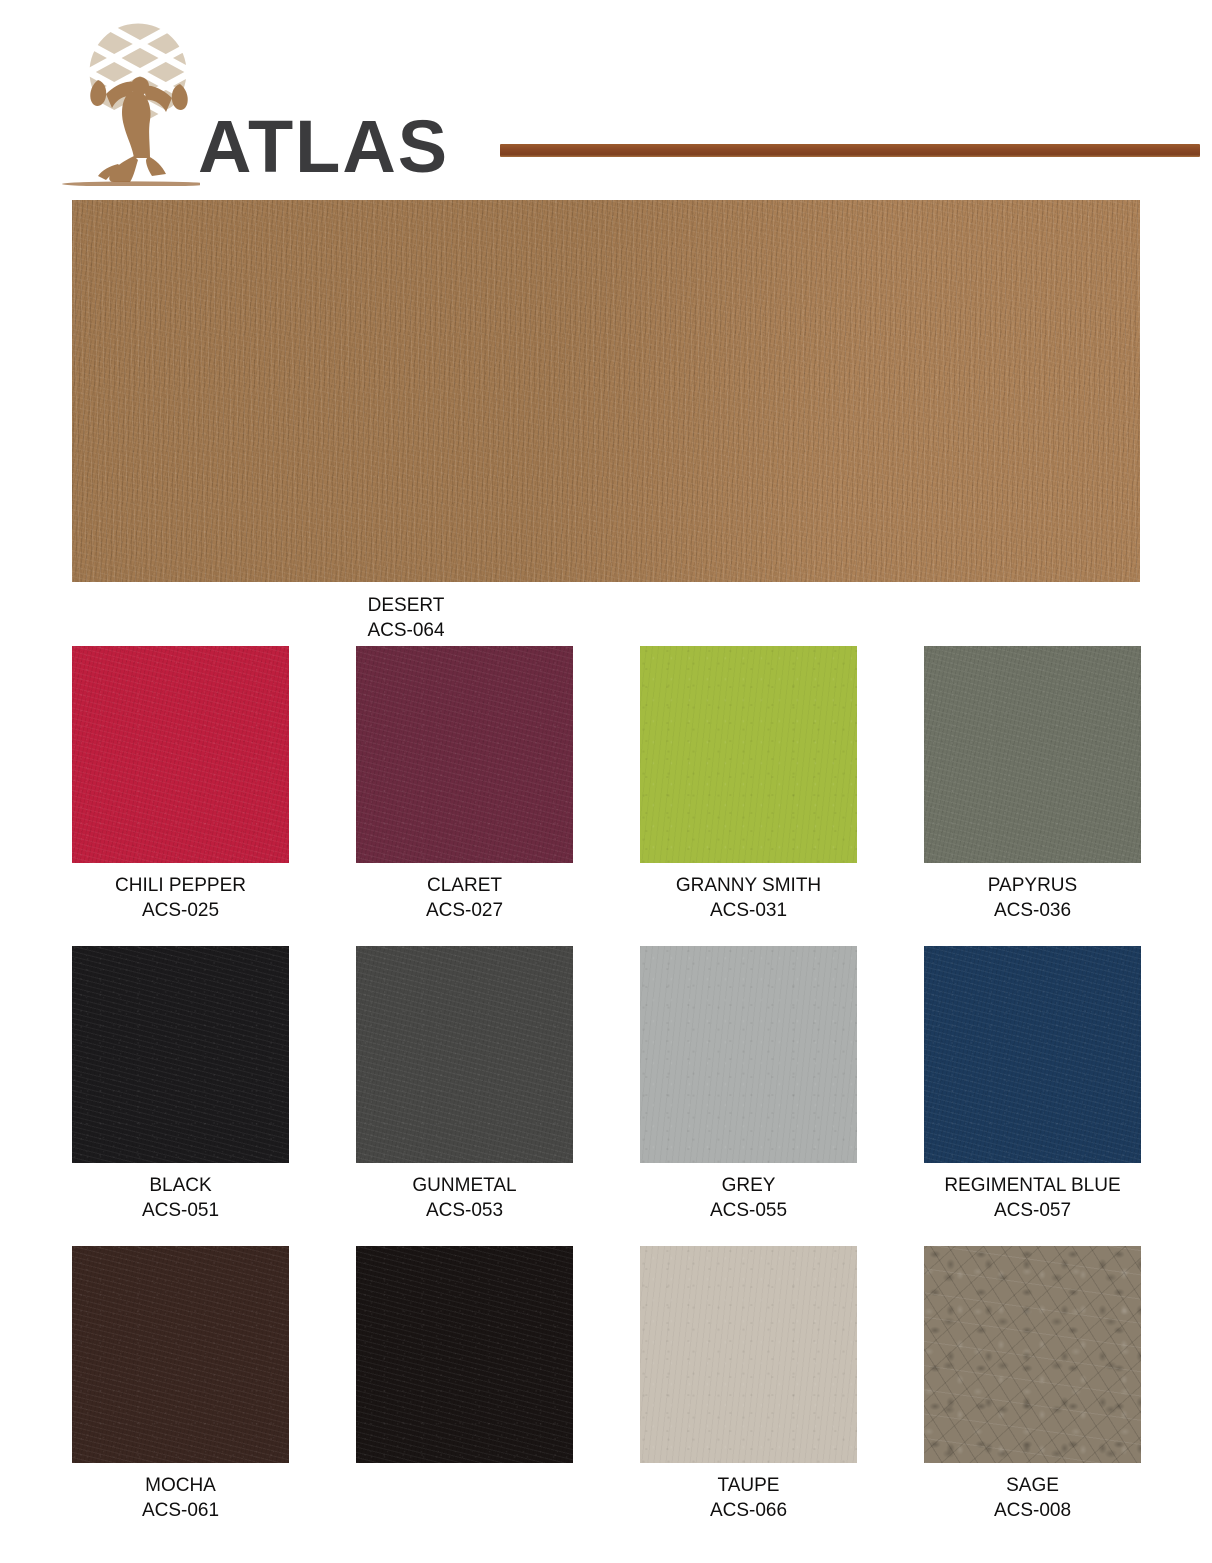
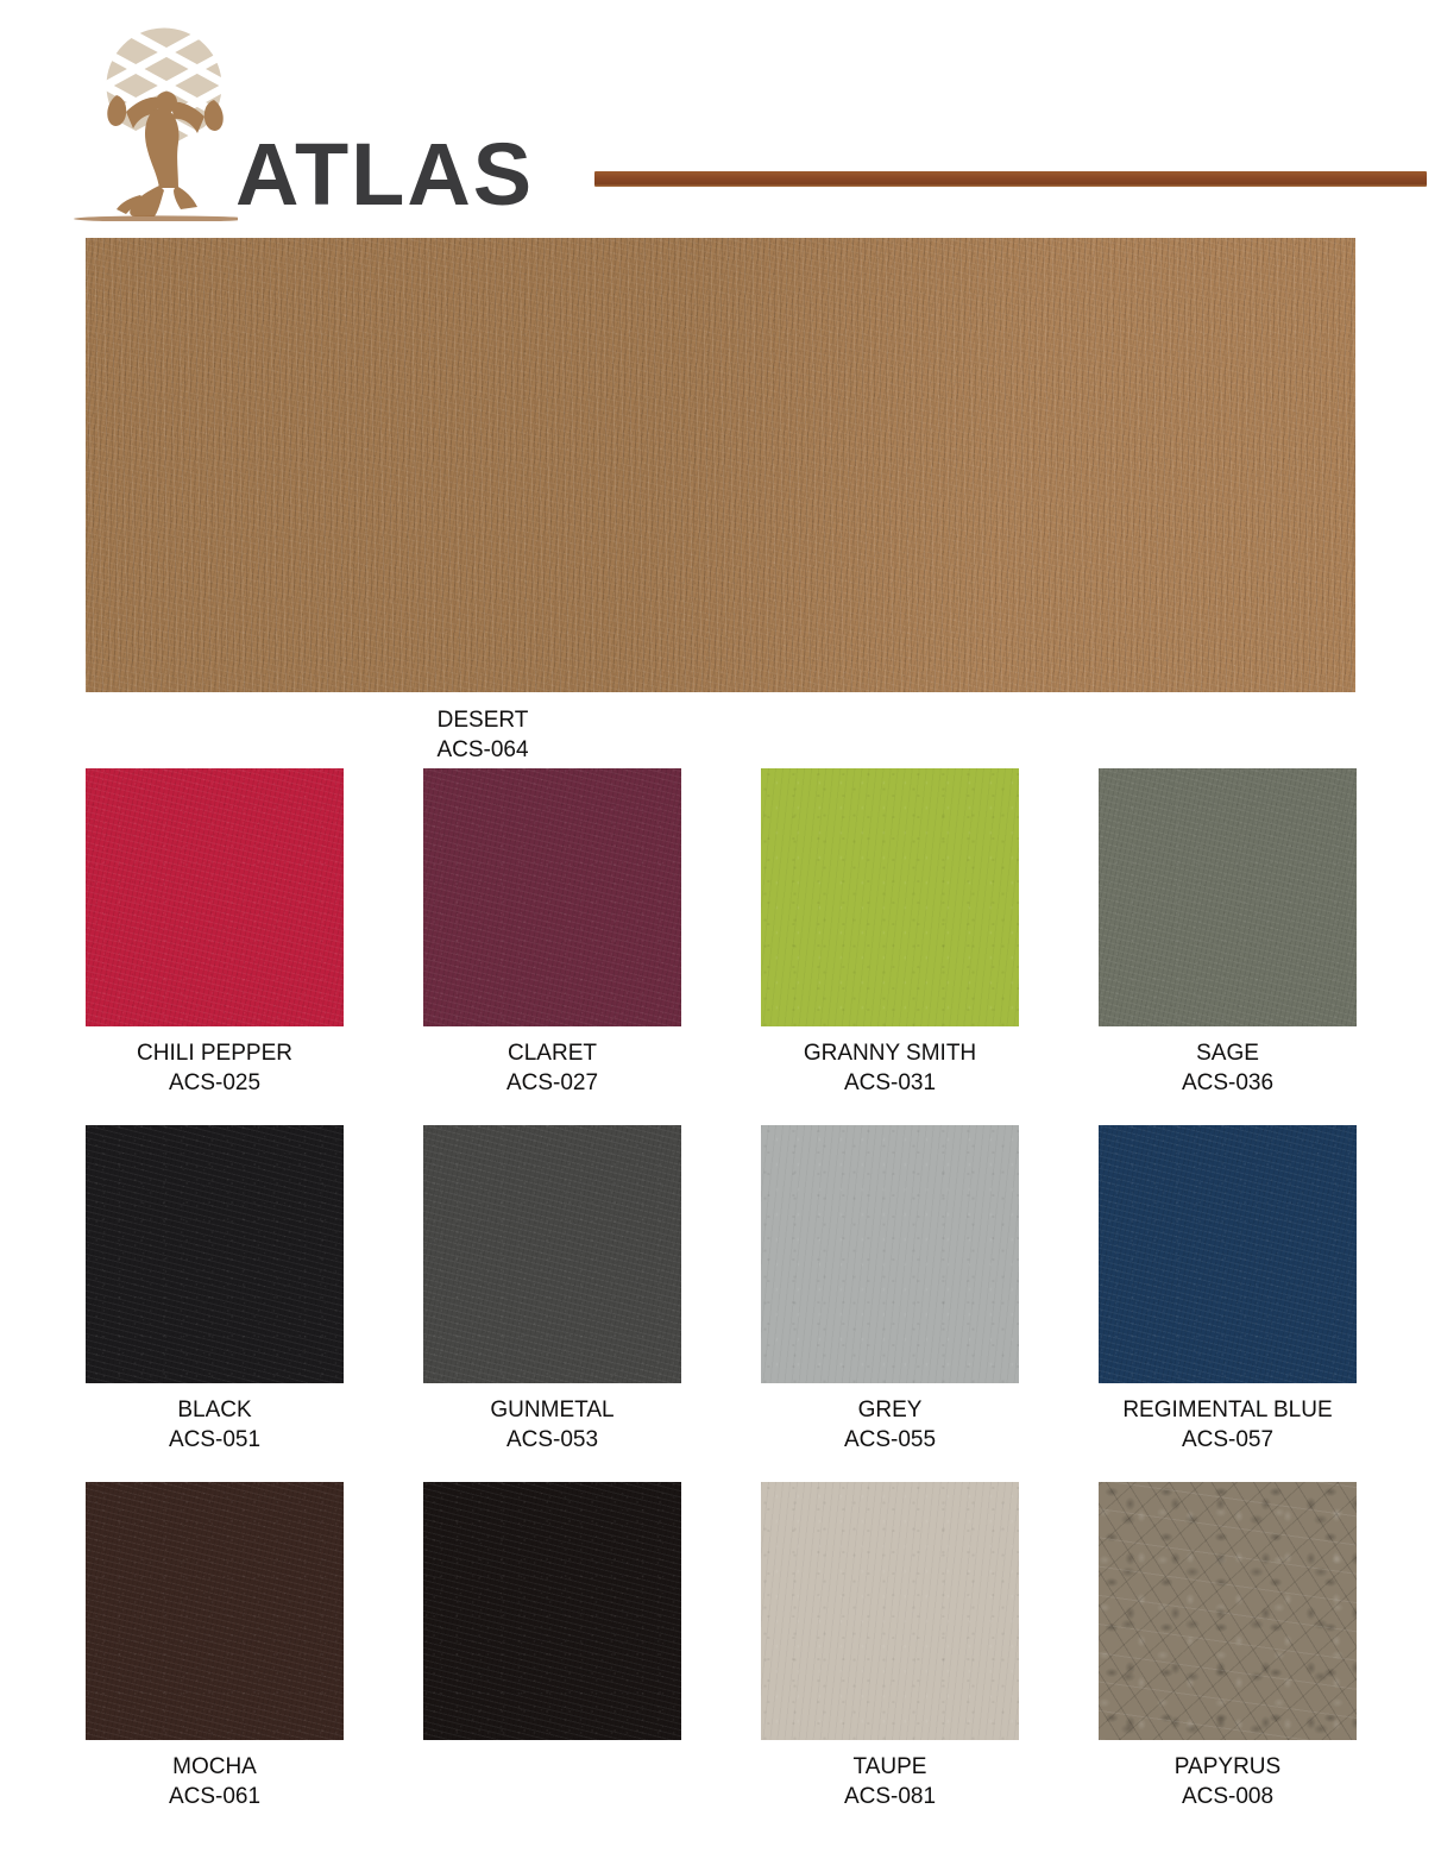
  ATLAS
  DESERT
  ACS-064
  CHILI PEPPER
  ACS-025
  CLARET
  ACS-027
  GRANNY SMITH
  ACS-031
- PAPYRUS
+ SAGE
  ACS-036
  BLACK
  ACS-051
  GUNMETAL
  ACS-053
  GREY
  ACS-055
  REGIMENTAL BLUE
  ACS-057
  MOCHA
  ACS-061
  TAUPE
- ACS-066
+ ACS-081
- SAGE
+ PAPYRUS
  ACS-008
